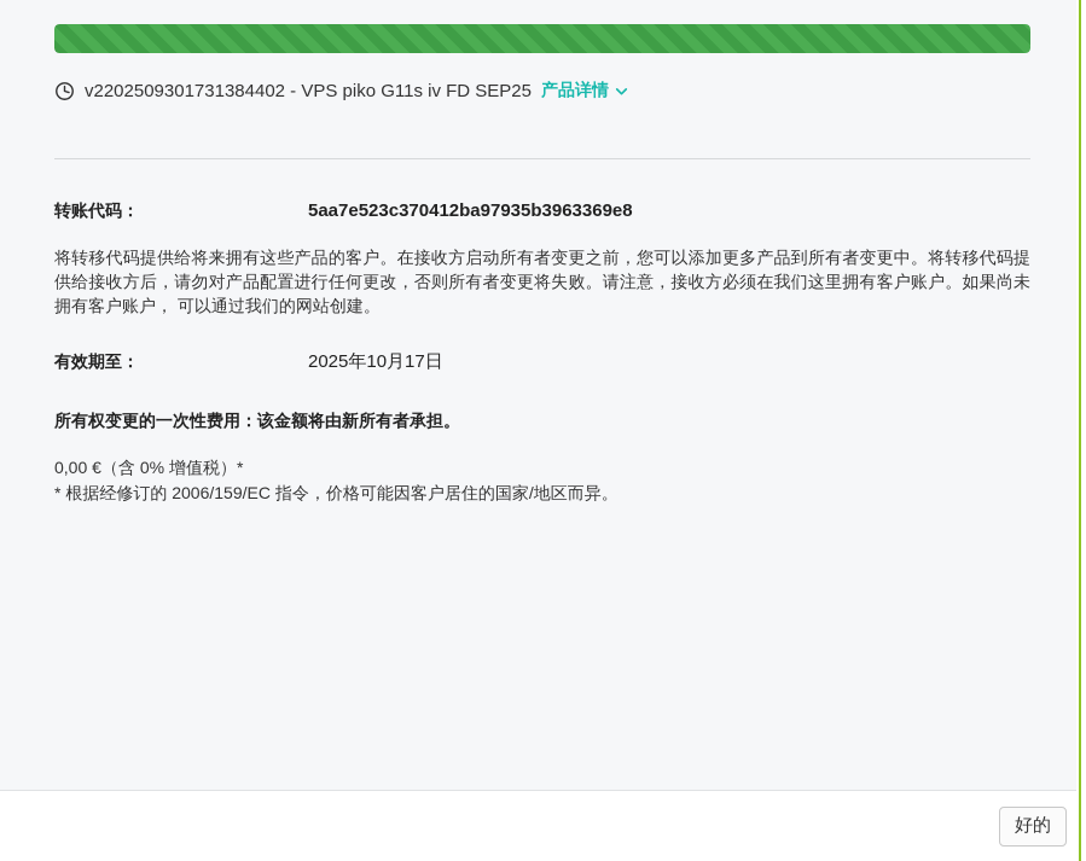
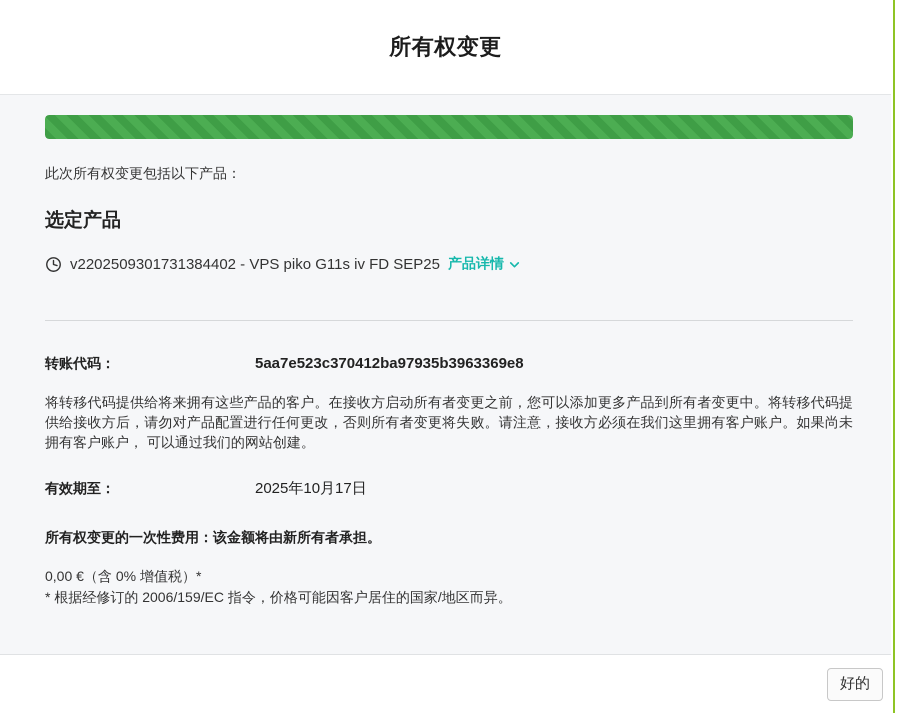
+ 所有权变更
+ 此次所有权变更包括以下产品：
+ 选定产品
  v2202509301731384402 - VPS piko G11s iv FD SEP25
  产品详情
  转账代码：
  5aa7e523c370412ba97935b3963369e8
  将转移代码提供给将来拥有这些产品的客户。在接收方启动所有者变更之前，您可以添加更多产品到所有者变更中。将转移代码提供给接收方后，请勿对产品配置进行任何更改，否则所有者变更将失败。请注意，接收方必须在我们这里拥有客户账户。如果尚未拥有客户账户， 可以通过我们的网站创建。
  有效期至：
  2025年10月17日
  所有权变更的一次性费用：该金额将由新所有者承担。
  0,00 €（含 0% 增值税）*
  * 根据经修订的 2006/159/EC 指令，价格可能因客户居住的国家/地区而异。
  好的
